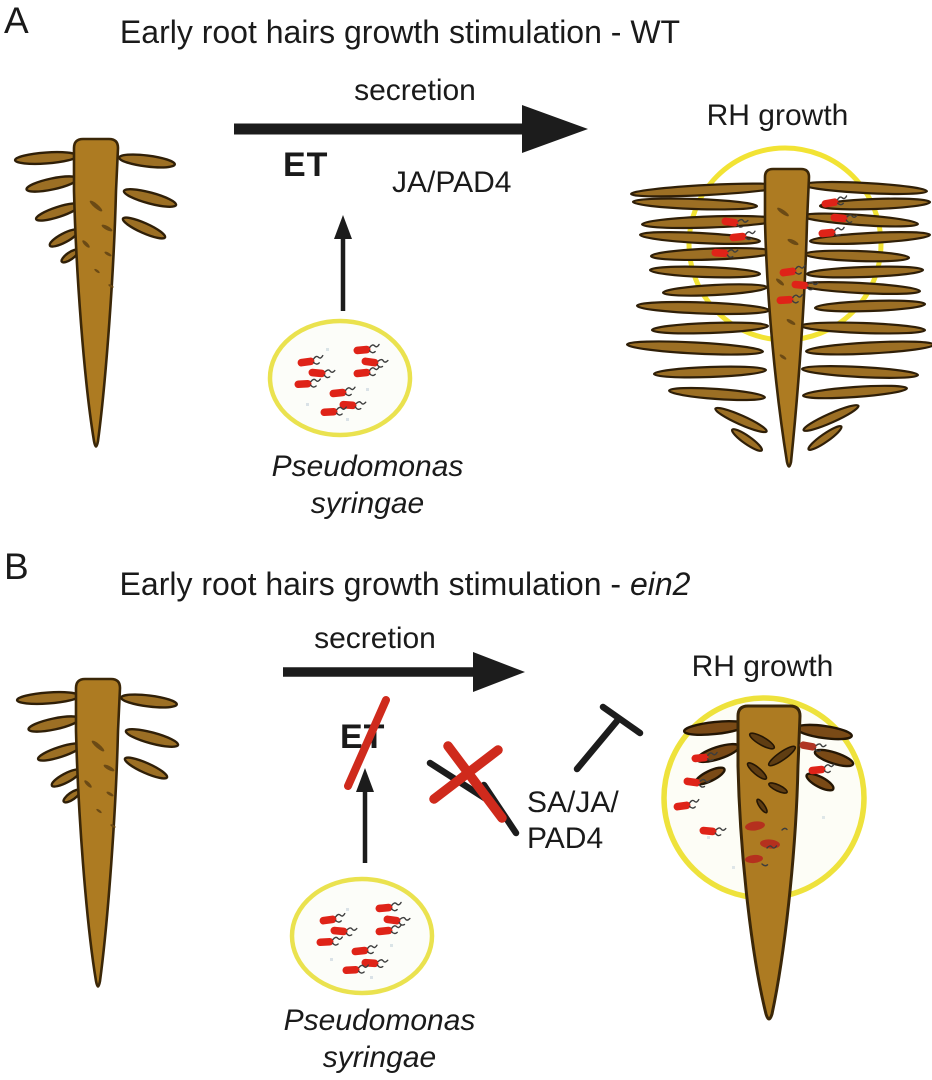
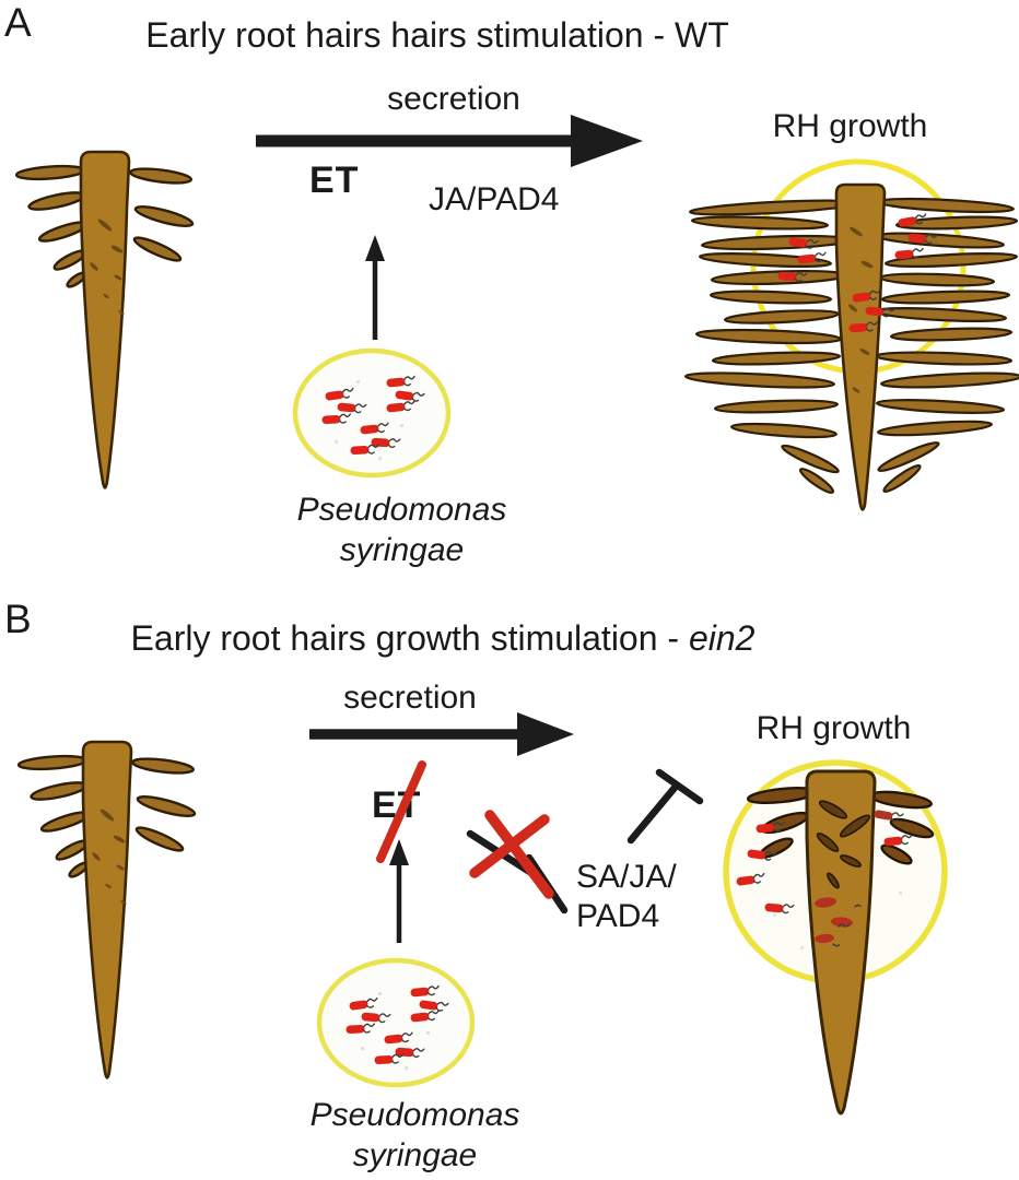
  A
- Early root hairs growth stimulation - WT
+ Early root hairs hairs stimulation - WT
  secretion
  ET
  JA/PAD4
  Pseudomonas
  syringae
  RH growth
  B
  Early root hairs growth stimulation - ein2
  secretion
  ET
  SA/JA/
  PAD4
  Pseudomonas
  syringae
  RH growth
